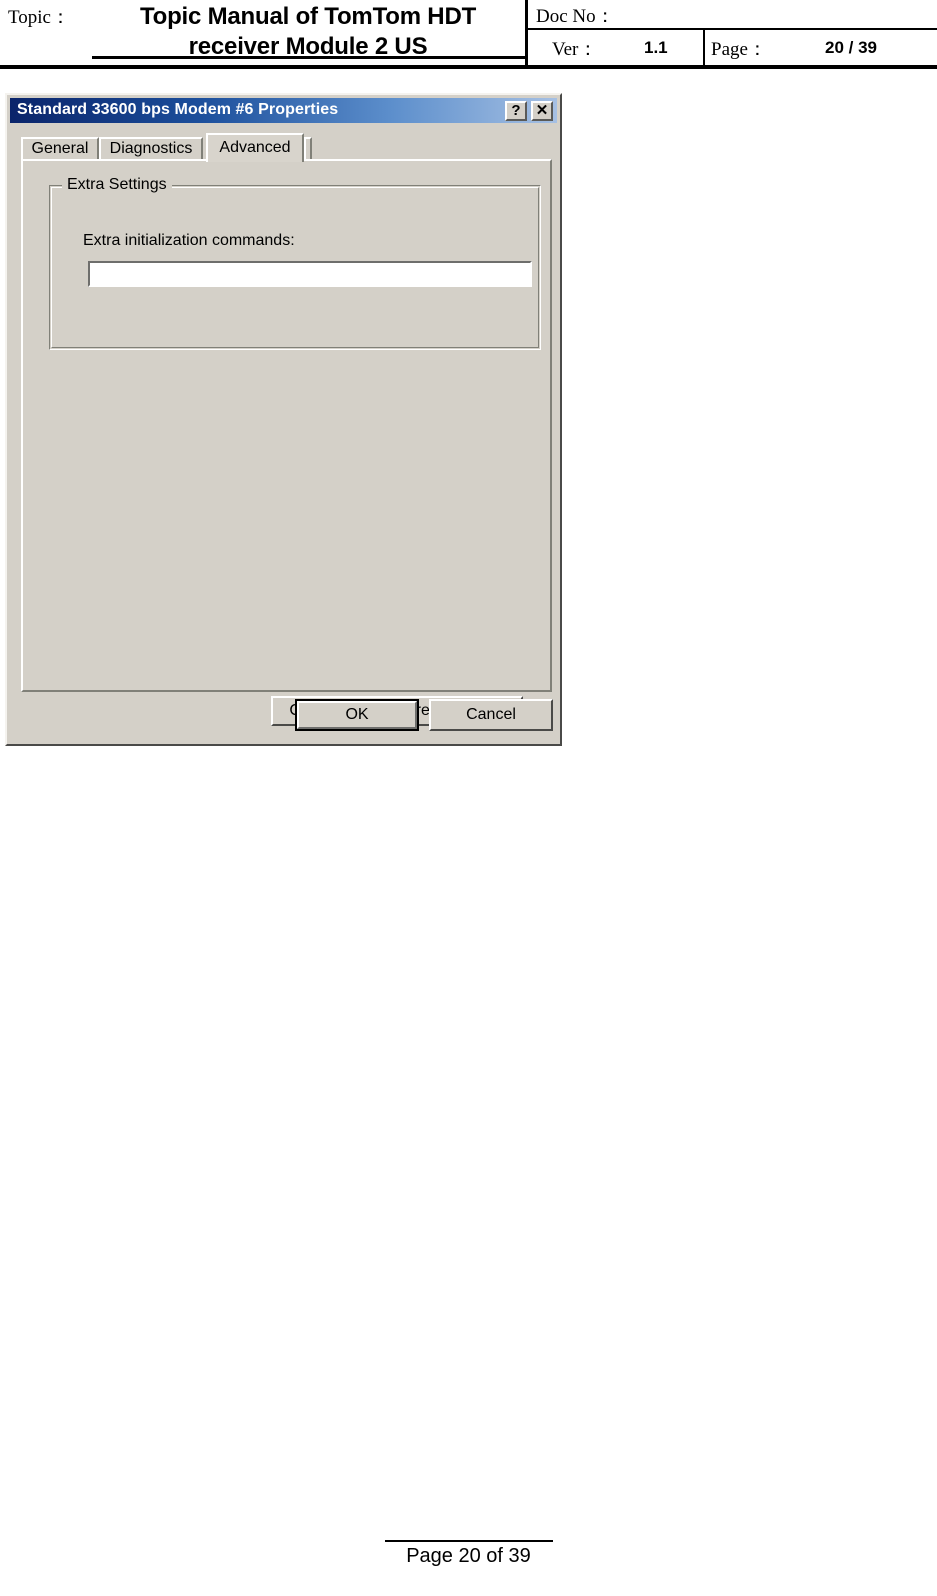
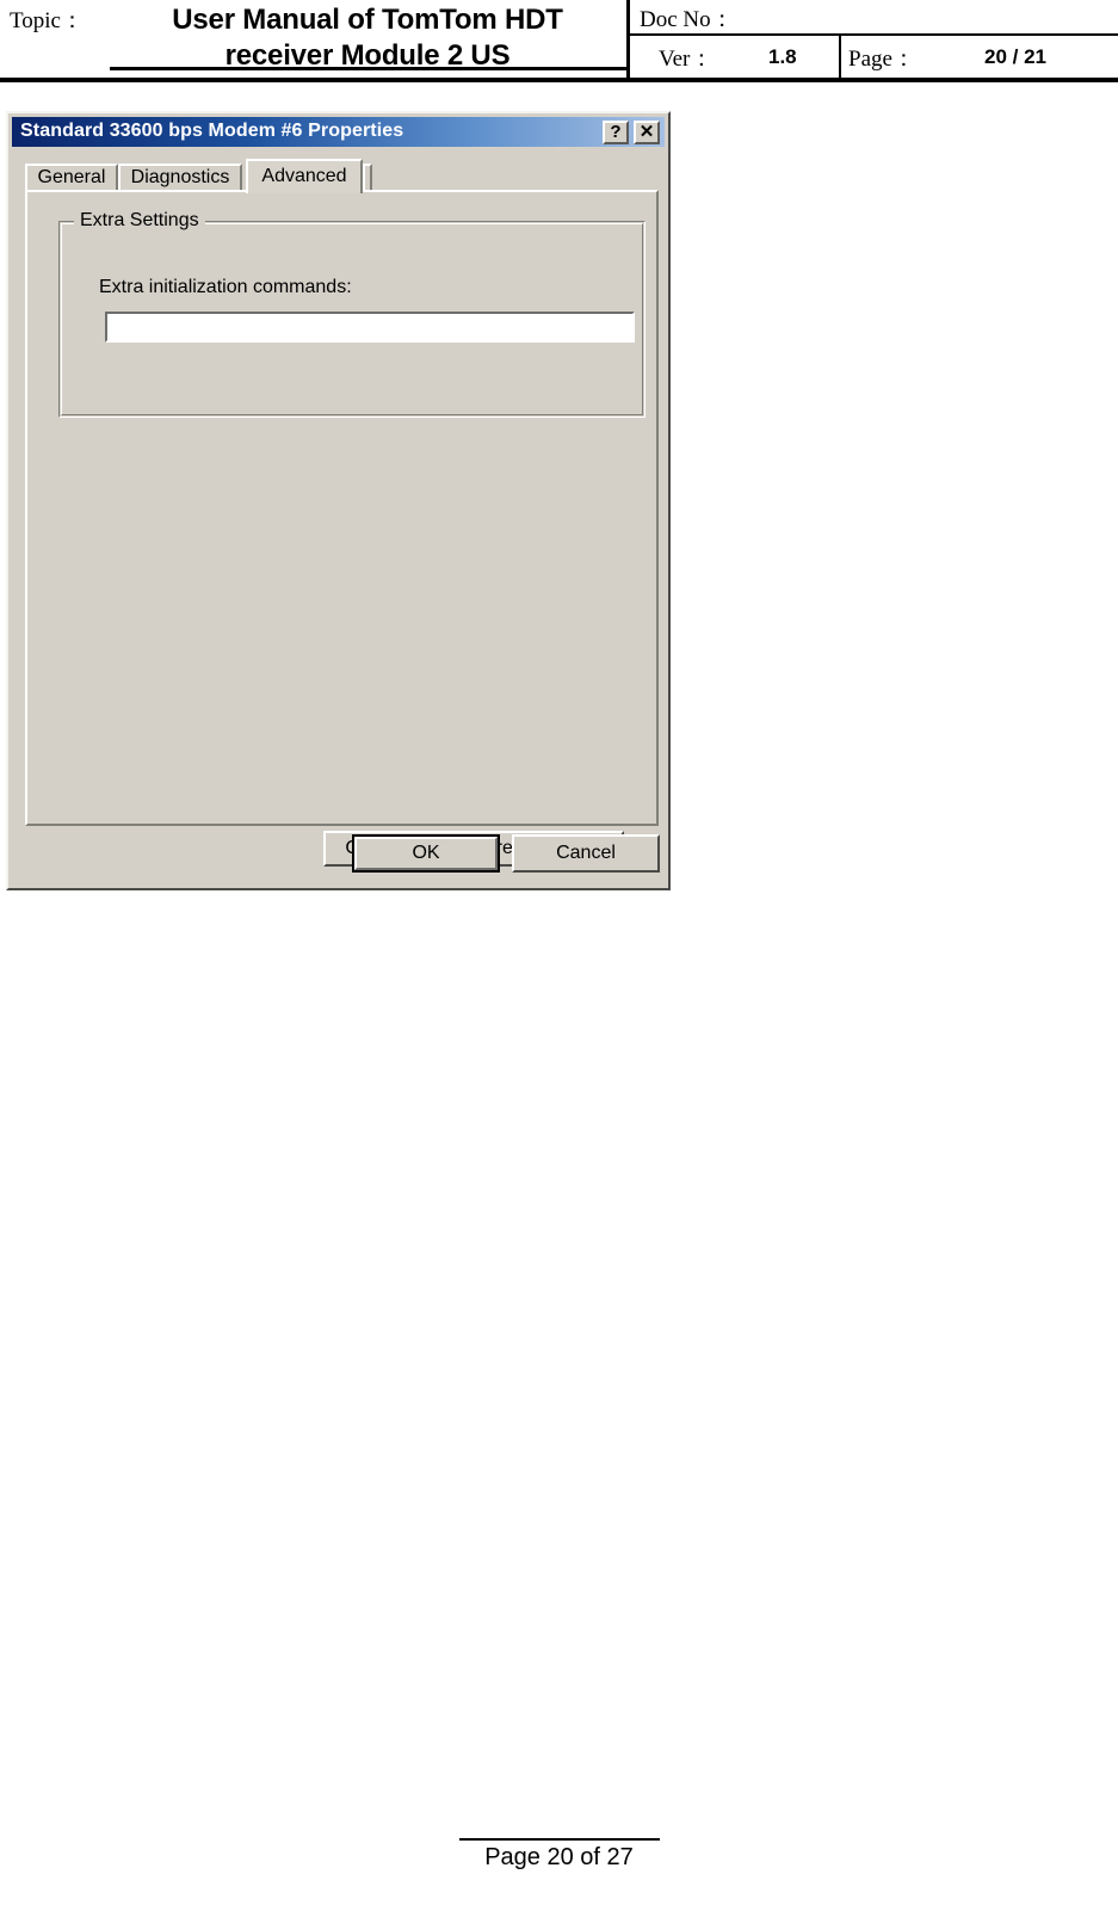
  Topic：
- Topic Manual of TomTom HDT
+ User Manual of TomTom HDT
  receiver Module 2 US
  Doc No：
  Ver：
- 1.1
+ 1.8
  Page：
- 20 / 39
+ 20 / 21
  Standard 33600 bps Modem #6 Properties
  ?
  ✕
  General
  Diagnostics
  Advanced
  Extra Settings
  Extra initialization commands:
  OK
  Cancel
- Page 20 of 39
+ Page 20 of 27
